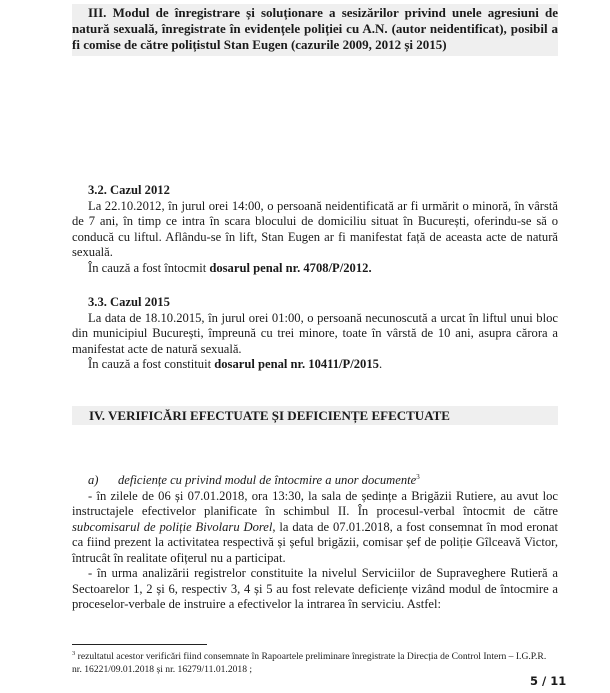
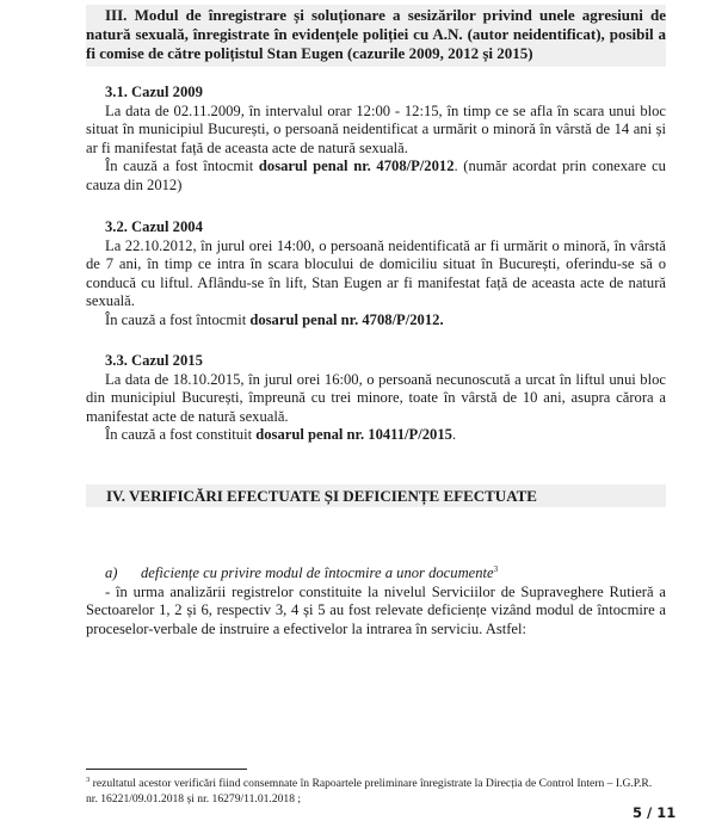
  III. Modul de înregistrare și soluționare a sesizărilor privind unele agresiuni de natură sexuală, înregistrate în evidențele poliției cu A.N. (autor neidentificat), posibil a fi comise de către polițistul Stan Eugen (cazurile 2009, 2012 și 2015)
+ 3.1. Cazul 2009
+ La data de 02.11.2009, în intervalul orar 12:00 - 12:15, în timp ce se afla în scara unui bloc situat în municipiul București, o persoană neidentificat a urmărit o minoră în vârstă de 14 ani și ar fi manifestat față de aceasta acte de natură sexuală.
+ În cauză a fost întocmit dosarul penal nr. 4708/P/2012. (număr acordat prin conexare cu cauza din 2012)
- 3.2. Cazul 2012
+ 3.2. Cazul 2004
  La 22.10.2012, în jurul orei 14:00, o persoană neidentificată ar fi urmărit o minoră, în vârstă de 7 ani, în timp ce intra în scara blocului de domiciliu situat în București, oferindu-se să o conducă cu liftul. Aflându-se în lift, Stan Eugen ar fi manifestat față de aceasta acte de natură sexuală.
  În cauză a fost întocmit dosarul penal nr. 4708/P/2012.
  3.3. Cazul 2015
- La data de 18.10.2015, în jurul orei 01:00, o persoană necunoscută a urcat în liftul unui bloc din municipiul București, împreună cu trei minore, toate în vârstă de 10 ani, asupra cărora a manifestat acte de natură sexuală.
+ La data de 18.10.2015, în jurul orei 16:00, o persoană necunoscută a urcat în liftul unui bloc din municipiul București, împreună cu trei minore, toate în vârstă de 10 ani, asupra cărora a manifestat acte de natură sexuală.
  În cauză a fost constituit dosarul penal nr. 10411/P/2015.
  IV. VERIFICĂRI EFECTUATE ȘI DEFICIENȚE EFECTUATE
- a) deficiențe cu privind modul de întocmire a unor documente3
+ a) deficiențe cu privire modul de întocmire a unor documente3
- - în zilele de 06 și 07.01.2018, ora 13:30, la sala de ședințe a Brigăzii Rutiere, au avut loc instructajele efectivelor planificate în schimbul II. În procesul-verbal întocmit de către subcomisarul de poliție Bivolaru Dorel, la data de 07.01.2018, a fost consemnat în mod eronat ca fiind prezent la activitatea respectivă și șeful brigăzii, comisar șef de poliție Gîlceavă Victor, întrucât în realitate ofițerul nu a participat.
  - în urma analizării registrelor constituite la nivelul Serviciilor de Supraveghere Rutieră a Sectoarelor 1, 2 și 6, respectiv 3, 4 și 5 au fost relevate deficiențe vizând modul de întocmire a proceselor-verbale de instruire a efectivelor la intrarea în serviciu. Astfel:
  rezultatul acestor verificări fiind consemnate în Rapoartele preliminare înregistrate la Direcția de Control Intern – I.G.P.R. nr. 16221/09.01.2018 și nr. 16279/11.01.2018 ;
  5 / 11
